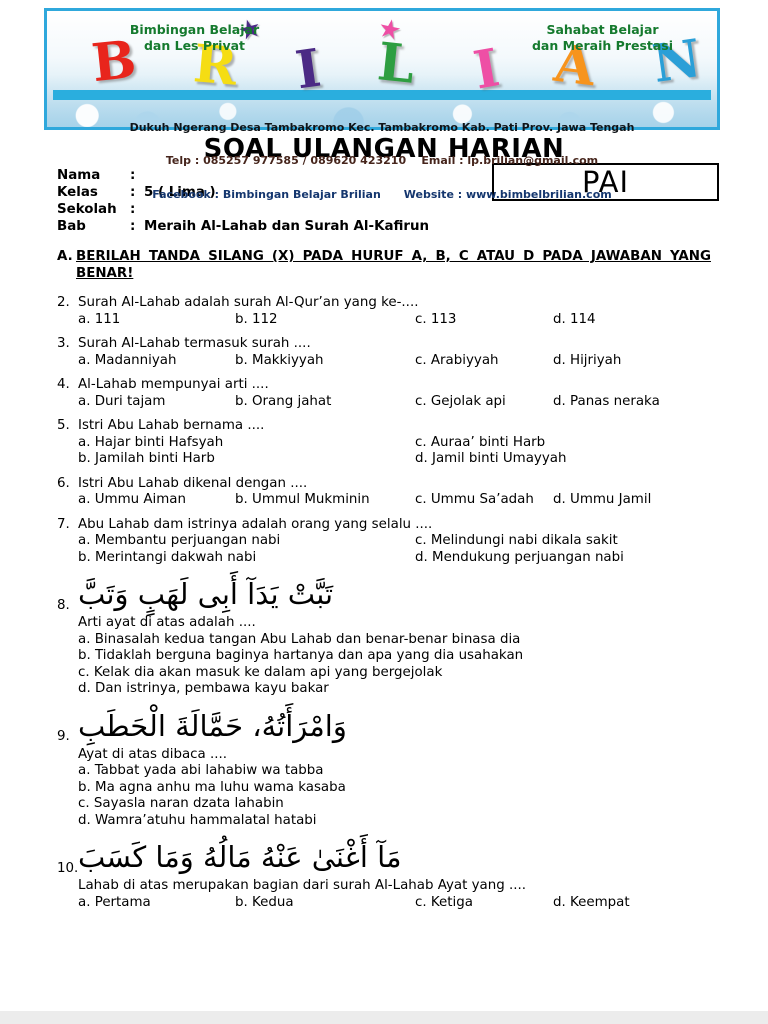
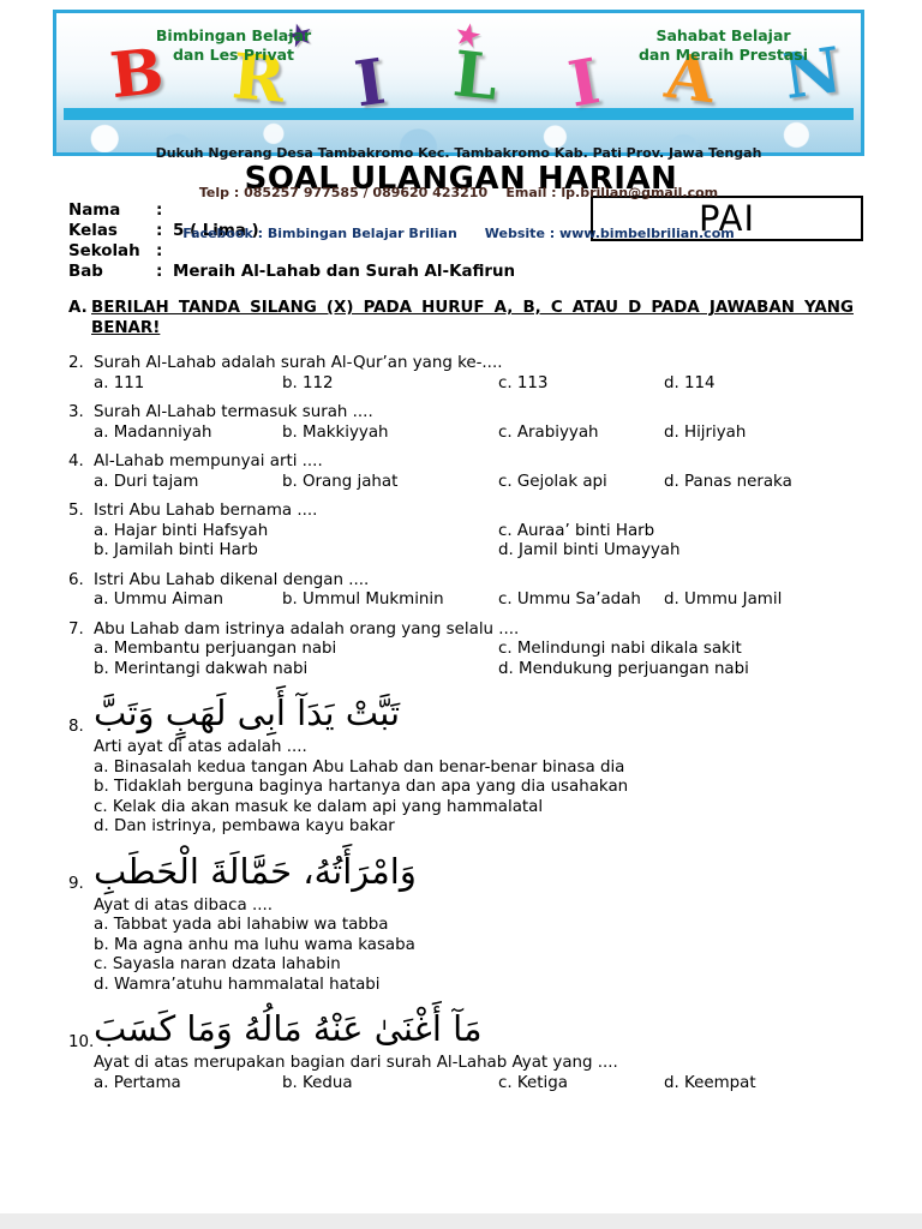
  Bimbingan Belajar
  dan Les Privat
  Sahabat Belajar
  dan Meraih Prestasi
  Dukuh Ngerang Desa Tambakromo Kec. Tambakromo Kab. Pati Prov. Jawa Tengah
  Telp : 085257 977585 / 089620 423210 Email : lp.brilian@gmail.com
  Facebook : Bimbingan Belajar Brilian Website : www.bimbelbrilian.com
  SOAL ULANGAN HARIAN
  PAI
  Nama
  :
  Kelas
  :
  5 ( Lima )
  Sekolah
  :
  Bab
  :
  Meraih Al-Lahab dan Surah Al-Kafirun
  A.
  BERILAH TANDA SILANG (X) PADA HURUF A, B, C ATAU D PADA JAWABAN YANG
  BENAR!
  2.
  Surah Al-Lahab adalah surah Al-Qur’an yang ke-....
  a. 111
  b. 112
  c. 113
  d. 114
  3.
  Surah Al-Lahab termasuk surah ....
  a. Madanniyah
  b. Makkiyyah
  c. Arabiyyah
  d. Hijriyah
  4.
  Al-Lahab mempunyai arti ....
  a. Duri tajam
  b. Orang jahat
  c. Gejolak api
  d. Panas neraka
  5.
  Istri Abu Lahab bernama ....
  a. Hajar binti Hafsyah
  c. Auraa’ binti Harb
  b. Jamilah binti Harb
  d. Jamil binti Umayyah
  6.
  Istri Abu Lahab dikenal dengan ....
  a. Ummu Aiman
  b. Ummul Mukminin
  c. Ummu Sa’adah
  d. Ummu Jamil
  7.
  Abu Lahab dam istrinya adalah orang yang selalu ....
  a. Membantu perjuangan nabi
  c. Melindungi nabi dikala sakit
  b. Merintangi dakwah nabi
  d. Mendukung perjuangan nabi
  8.
  تَبَّتْ يَدَآ أَبِى لَهَبٍ وَتَبَّ
  Arti ayat di atas adalah ....
  a. Binasalah kedua tangan Abu Lahab dan benar-benar binasa dia
  b. Tidaklah berguna baginya hartanya dan apa yang dia usahakan
- c. Kelak dia akan masuk ke dalam api yang bergejolak
+ c. Kelak dia akan masuk ke dalam api yang hammalatal
  d. Dan istrinya, pembawa kayu bakar
  9.
  وَامْرَأَتُهُ، حَمَّالَةَ الْحَطَبِ
  Ayat di atas dibaca ....
  a. Tabbat yada abi lahabiw wa tabba
  b. Ma agna anhu ma luhu wama kasaba
  c. Sayasla naran dzata lahabin
  d. Wamra’atuhu hammalatal hatabi
  10.
  مَآ أَغْنَىٰ عَنْهُ مَالُهُ وَمَا كَسَبَ
- Lahab di atas merupakan bagian dari surah Al-Lahab Ayat yang ....
+ Ayat di atas merupakan bagian dari surah Al-Lahab Ayat yang ....
  a. Pertama
  b. Kedua
  c. Ketiga
  d. Keempat
